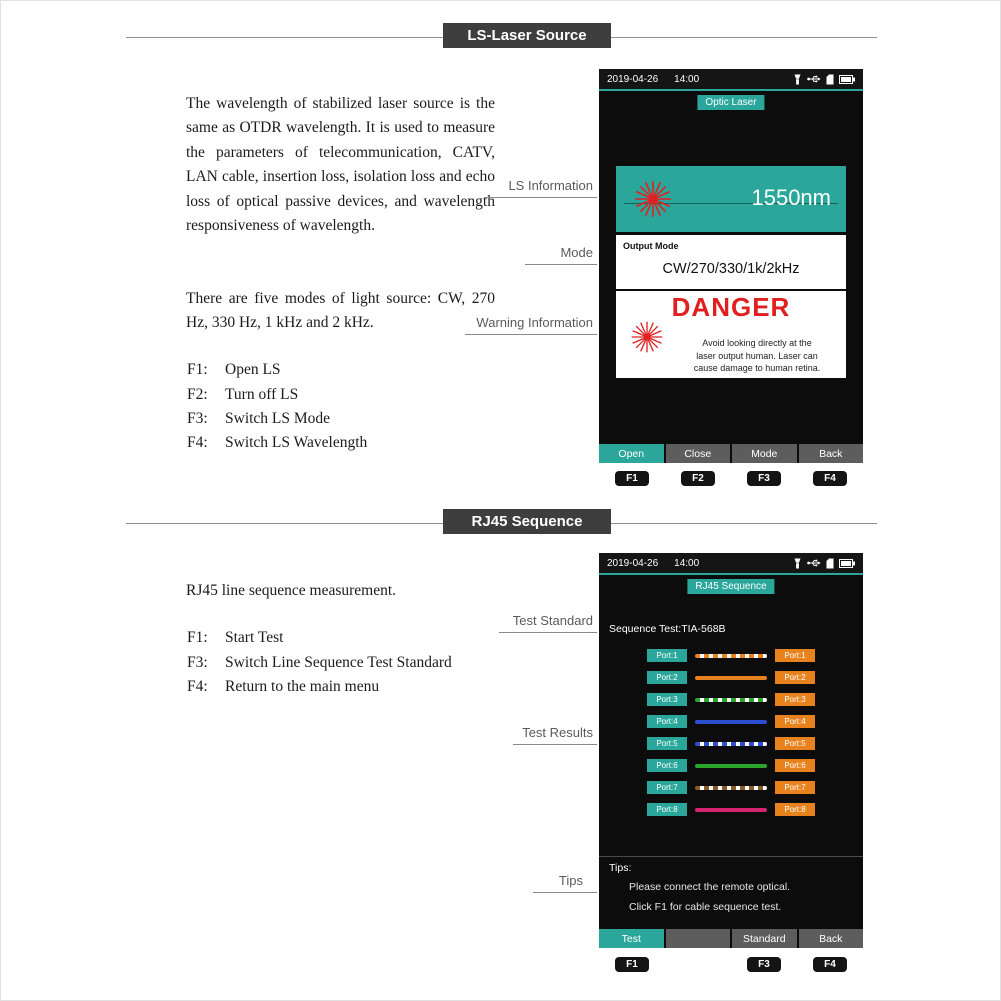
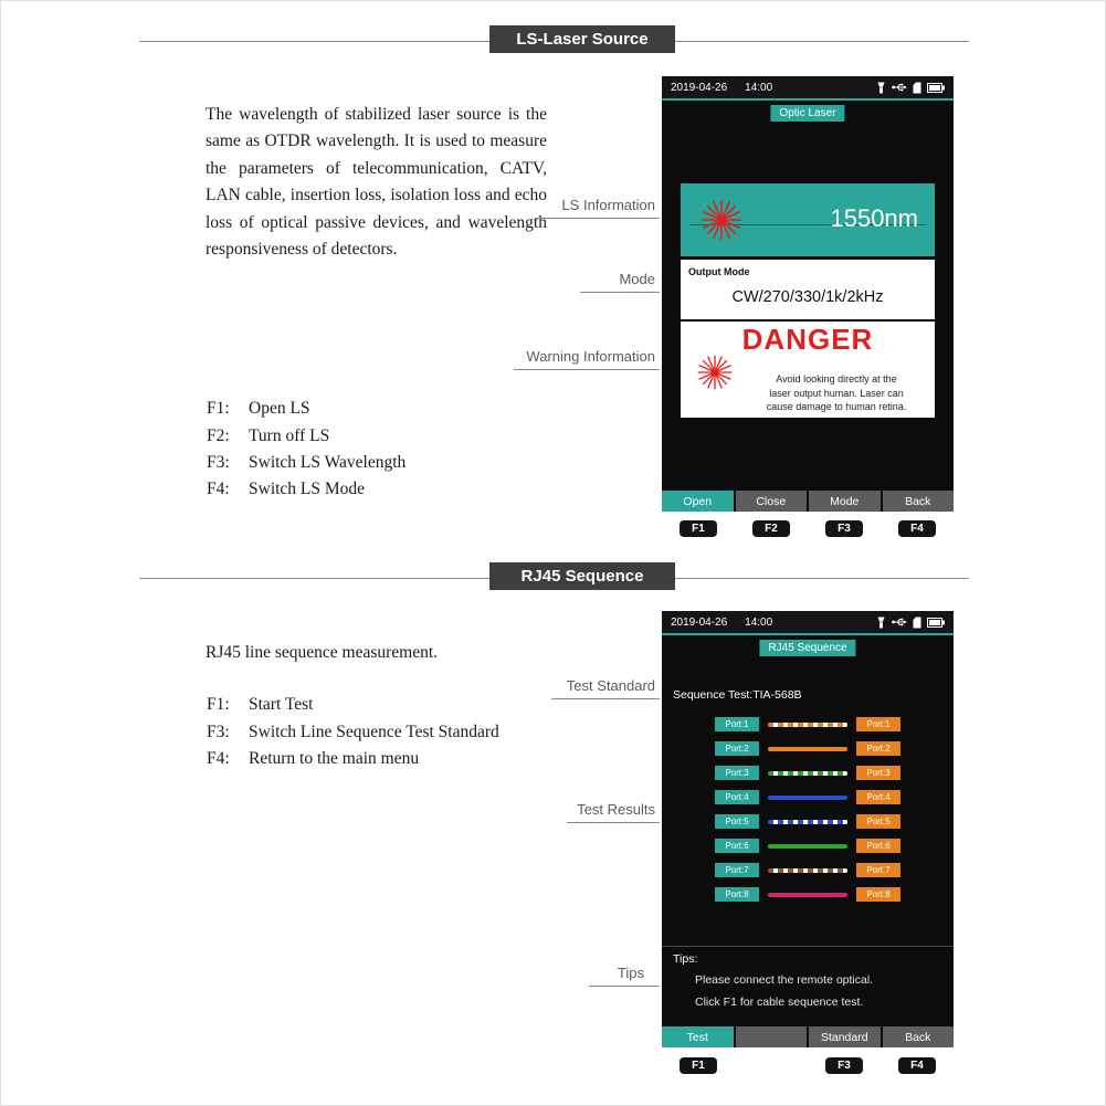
  LS-Laser Source
- The wavelength of stabilized laser source is the same as OTDR wavelength. It is used to measure the parameters of telecommunication, CATV, LAN cable, insertion loss, isolation loss and echo loss of optical passive devices, and wavelength responsiveness of wavelength.
+ The wavelength of stabilized laser source is the same as OTDR wavelength. It is used to measure the parameters of telecommunication, CATV, LAN cable, insertion loss, isolation loss and echo loss of optical passive devices, and wavelength responsiveness of detectors.
- There are five modes of light source: CW, 270 Hz, 330 Hz, 1 kHz and 2 kHz.
  F1:
  Open LS
  F2:
  Turn off LS
  F3:
- Switch LS Mode
+ Switch LS Wavelength
  F4:
- Switch LS Wavelength
+ Switch LS Mode
  LS Information
  Mode
  Warning Information
  2019-04-26
  14:00
  Optic Laser
  1550nm
  Output Mode
  CW/270/330/1k/2kHz
  DANGER
  Avoid looking directly at the
  laser output human. Laser can
  cause damage to human retina.
  Open
  Close
  Mode
  Back
  F1
  F2
  F3
  F4
  RJ45 Sequence
  RJ45 line sequence measurement.
  F1:
  Start Test
  F3:
  Switch Line Sequence Test Standard
  F4:
  Return to the main menu
  Test Standard
  Test Results
  Tips
  2019-04-26
  14:00
  RJ45 Sequence
  Sequence Test:TIA-568B
  Port:1
  Port:1
  Port:2
  Port:2
  Port:3
  Port:3
  Port:4
  Port:4
  Port:5
  Port:5
  Port:6
  Port:6
  Port:7
  Port:7
  Port:8
  Port:8
  Tips:
  Please connect the remote optical.
  Click F1 for cable sequence test.
  Test
  Standard
  Back
  F1
  F3
  F4
